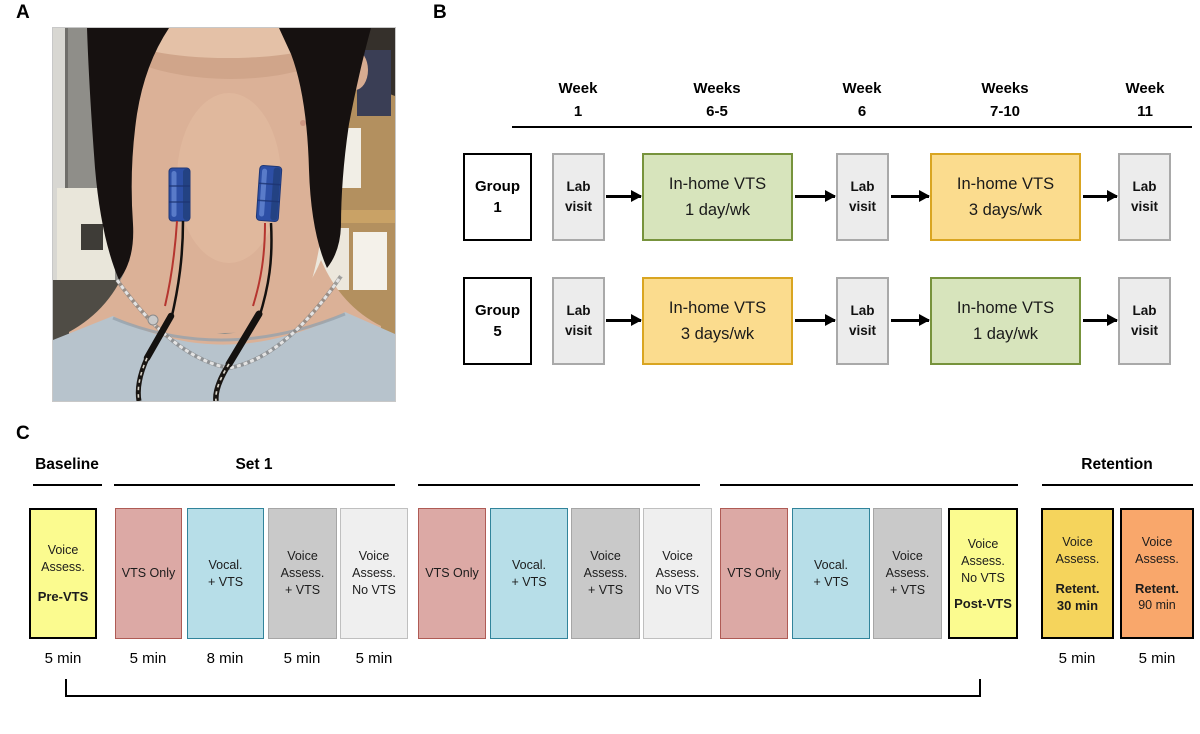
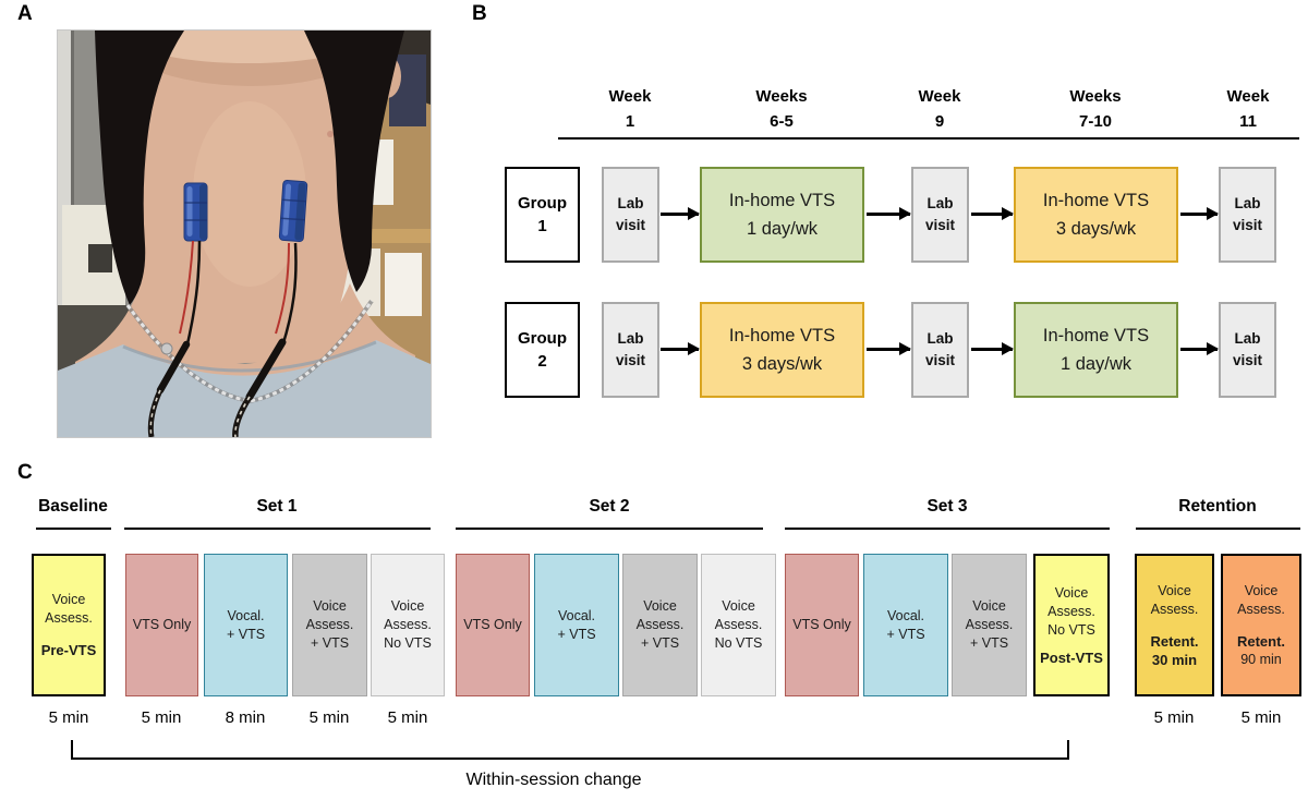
  A
  B
  Week
  1
  Weeks
  6-5
  Week
- 6
+ 9
  Weeks
  7-10
  Week
  11
  Group
  1
  Lab
  visit
  In-home VTS
  1 day/wk
  Lab
  visit
  In-home VTS
  3 days/wk
  Lab
  visit
  Group
- 5
+ 2
  Lab
  visit
  In-home VTS
  3 days/wk
  Lab
  visit
  In-home VTS
  1 day/wk
  Lab
  visit
  C
  Baseline
  Set 1
+ Set 2
+ Set 3
  Retention
  Voice
  Assess.
  Pre-VTS
  VTS Only
  Vocal.
  + VTS
  Voice
  Assess.
  + VTS
  Voice
  Assess.
  No VTS
  VTS Only
  Vocal.
  + VTS
  Voice
  Assess.
  + VTS
  Voice
  Assess.
  No VTS
  VTS Only
  Vocal.
  + VTS
  Voice
  Assess.
  + VTS
  Voice
  Assess.
  No VTS
  Post-VTS
  Voice
  Assess.
  Retent.
  30 min
  Voice
  Assess.
  Retent.
  90 min
  5 min
  5 min
  8 min
  5 min
  5 min
  5 min
  5 min
+ Within-session change
